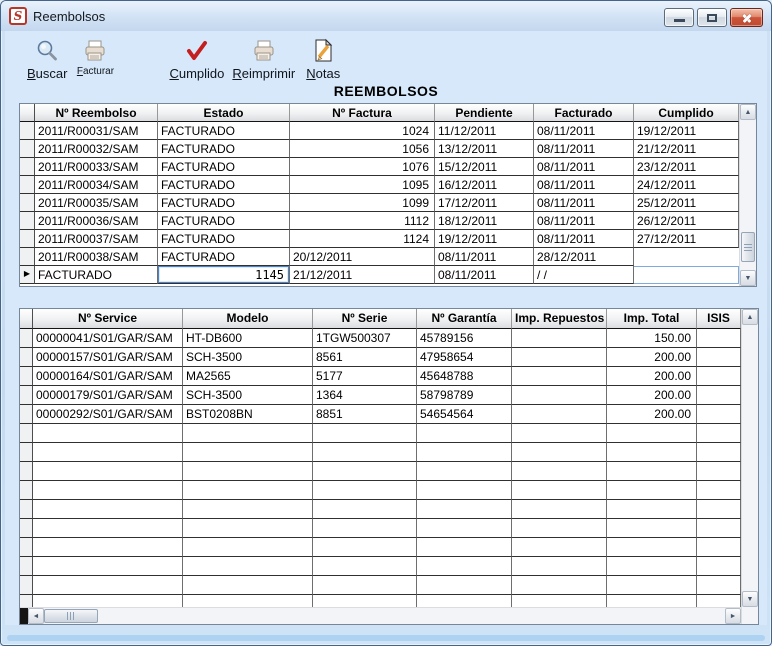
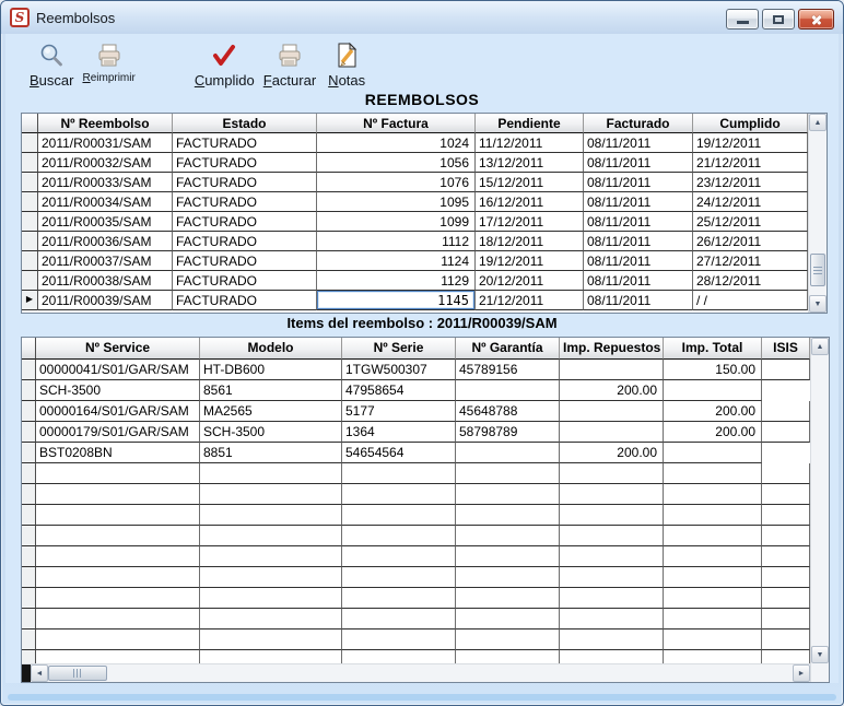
  S
  Reembolsos
  Buscar
- Facturar
+ Reimprimir
  Cumplido
- Reimprimir
+ Facturar
  Notas
  REEMBOLSOS
  Nº Reembolso
  Estado
  Nº Factura
  Pendiente
  Facturado
  Cumplido
  2011/R00031/SAM
  FACTURADO
  1024
  11/12/2011
  08/11/2011
  19/12/2011
  2011/R00032/SAM
  FACTURADO
  1056
  13/12/2011
  08/11/2011
  21/12/2011
  2011/R00033/SAM
  FACTURADO
  1076
  15/12/2011
  08/11/2011
  23/12/2011
  2011/R00034/SAM
  FACTURADO
  1095
  16/12/2011
  08/11/2011
  24/12/2011
  2011/R00035/SAM
  FACTURADO
  1099
  17/12/2011
  08/11/2011
  25/12/2011
  2011/R00036/SAM
  FACTURADO
  1112
  18/12/2011
  08/11/2011
  26/12/2011
  2011/R00037/SAM
  FACTURADO
  1124
  19/12/2011
  08/11/2011
  27/12/2011
  2011/R00038/SAM
  FACTURADO
+ 1129
  20/12/2011
  08/11/2011
  28/12/2011
  ▶
+ 2011/R00039/SAM
  FACTURADO
  1145
  21/12/2011
  08/11/2011
  / /
+ Items del reembolso : 2011/R00039/SAM
  Nº Service
  Modelo
  Nº Serie
  Nº Garantía
  Imp. Repuestos
  Imp. Total
  ISIS
  00000041/S01/GAR/SAM
  HT-DB600
  1TGW500307
  45789156
  150.00
- 00000157/S01/GAR/SAM
  SCH-3500
  8561
  47958654
  200.00
  00000164/S01/GAR/SAM
  MA2565
  5177
  45648788
  200.00
  00000179/S01/GAR/SAM
  SCH-3500
  1364
  58798789
  200.00
- 00000292/S01/GAR/SAM
  BST0208BN
  8851
  54654564
  200.00
